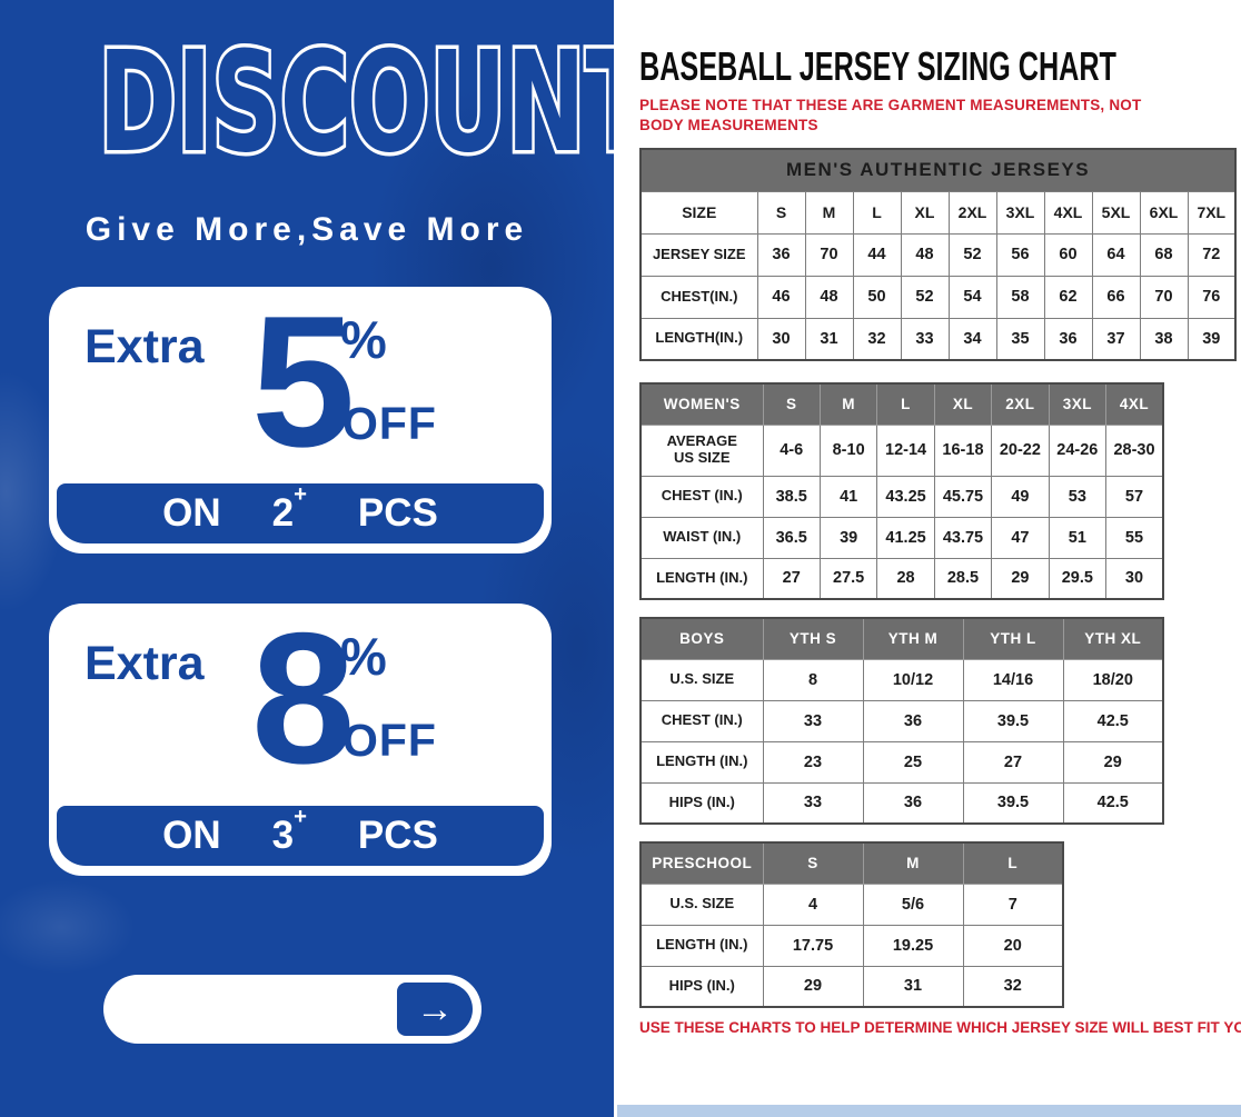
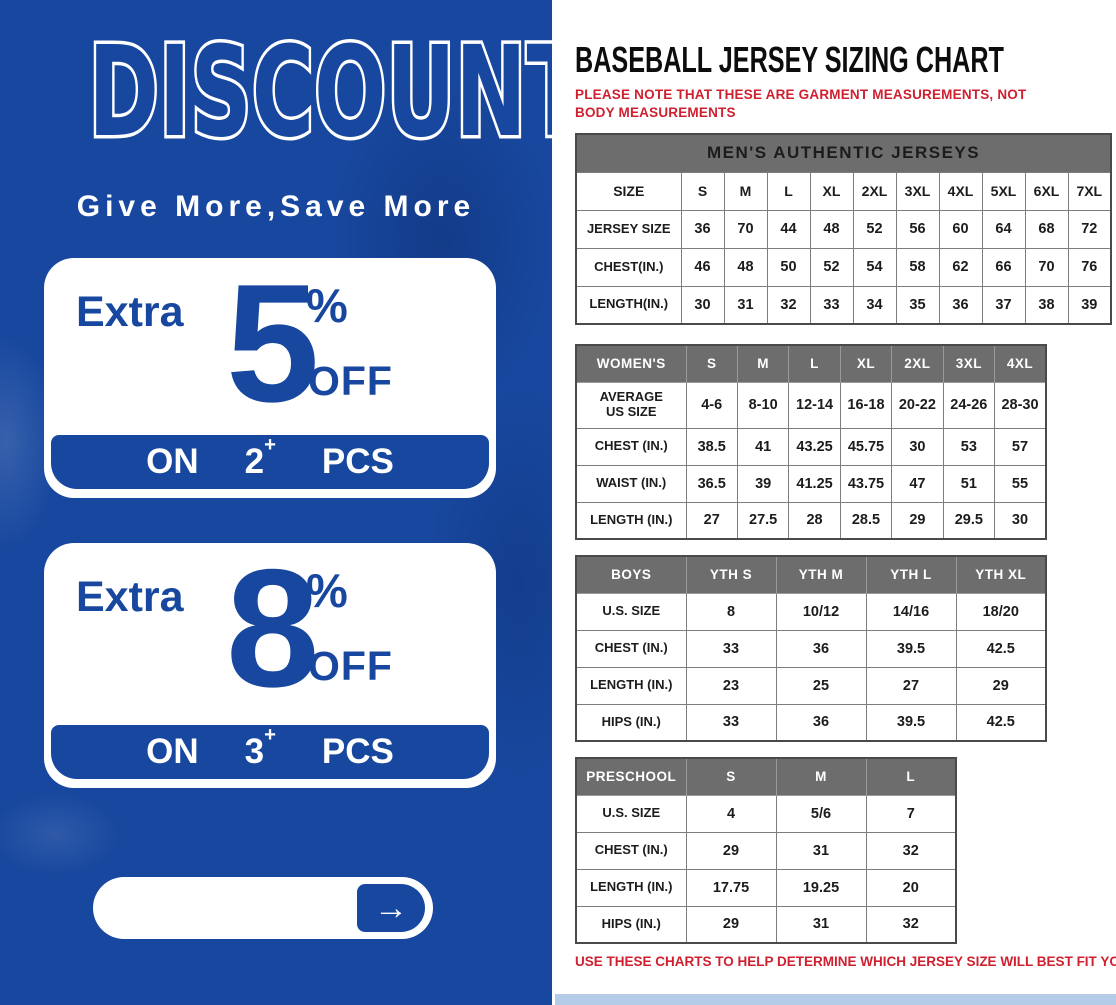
  DISCOUN
  Give More,Save More
  Extra
  5
  %
  OFF
  ON
  2+
  PCS
  Extra
  8
  %
  OFF
  ON
  3+
  PCS
  →
  BASEBALL JERSEY SIZING CHART
  PLEASE NOTE THAT THESE ARE GARMENT MEASUREMENTS, NOT BODY MEASUREMENTS
  MEN'S AUTHENTIC JERSEYS
  SIZE	S	M	L	XL	2XL	3XL	4XL	5XL	6XL	7XL
  JERSEY SIZE	36	70	44	48	52	56	60	64	68	72
  CHEST(IN.)	46	48	50	52	54	58	62	66	70	76
  LENGTH(IN.)	30	31	32	33	34	35	36	37	38	39
  WOMEN'S	S	M	L	XL	2XL	3XL	4XL
  AVERAGE US SIZE	4-6	8-10	12-14	16-18	20-22	24-26	28-30
- CHEST (IN.)	38.5	41	43.25	45.75	49	53	57
+ CHEST (IN.)	38.5	41	43.25	45.75	30	53	57
  WAIST (IN.)	36.5	39	41.25	43.75	47	51	55
  LENGTH (IN.)	27	27.5	28	28.5	29	29.5	30
  BOYS	YTH S	YTH M	YTH L	YTH XL
  U.S. SIZE	8	10/12	14/16	18/20
  CHEST (IN.)	33	36	39.5	42.5
  LENGTH (IN.)	23	25	27	29
  HIPS (IN.)	33	36	39.5	42.5
  PRESCHOOL	S	M	L
  U.S. SIZE	4	5/6	7
+ CHEST (IN.)	29	31	32
  LENGTH (IN.)	17.75	19.25	20
  HIPS (IN.)	29	31	32
  USE THESE CHARTS TO HELP DETERMINE WHICH JERSEY SIZE WILL BEST FIT YO
